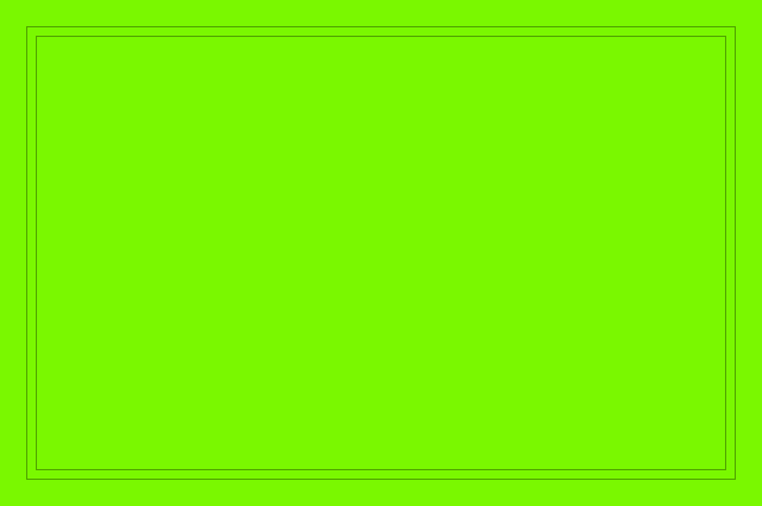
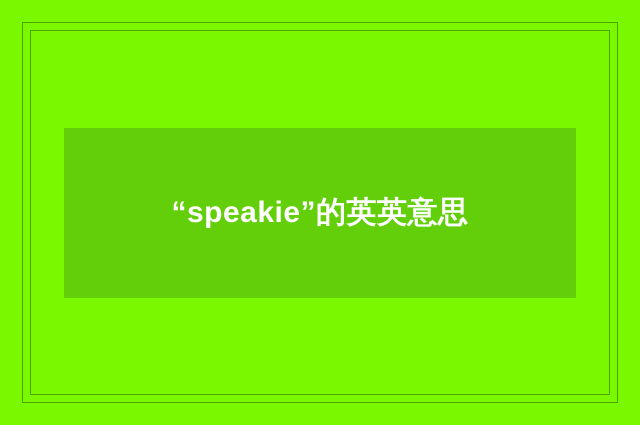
+ “speakie”的英英意思
